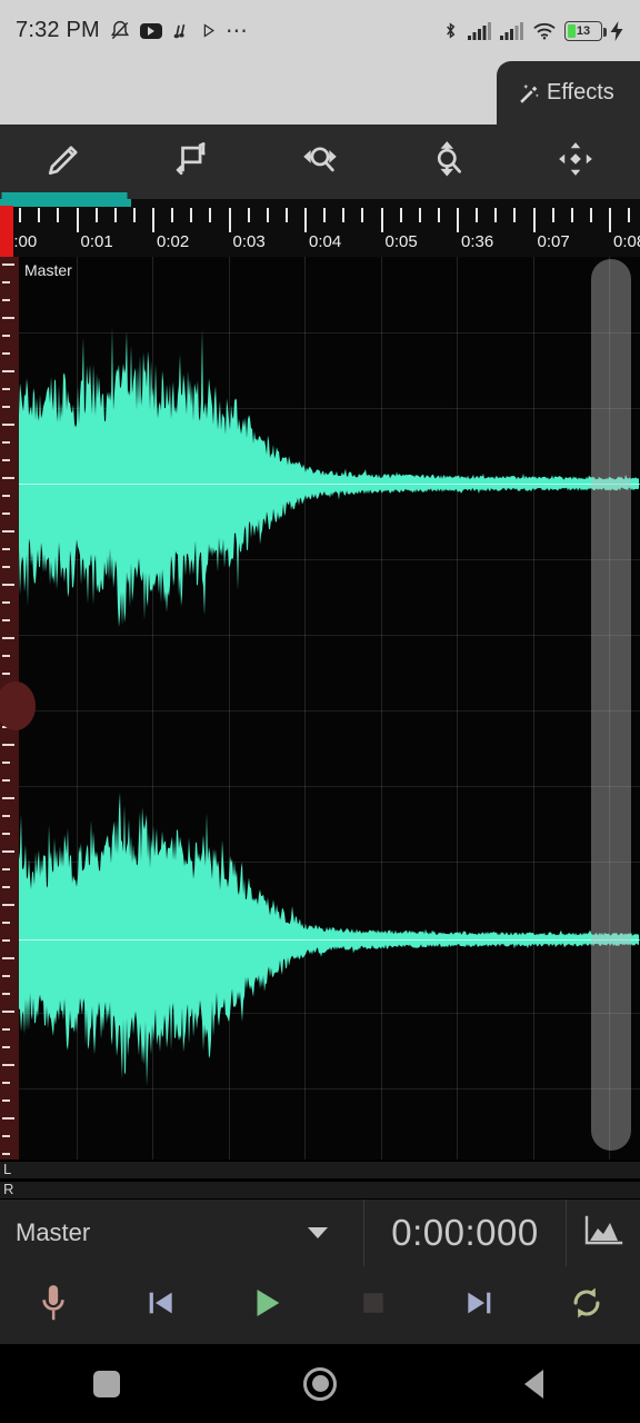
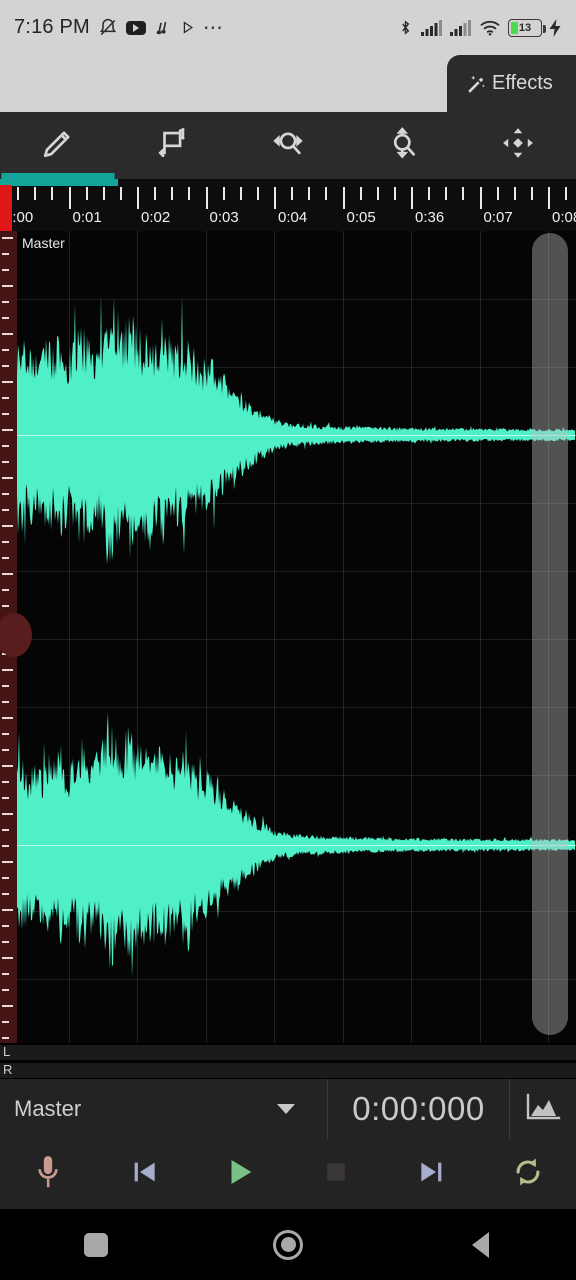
- 7:32 PM
+ 7:16 PM
  ⋯
  13
  Effects
  :00
  0:01
  0:02
  0:03
  0:04
  0:05
  0:36
  0:07
  0:0
  Master
  L
  R
  Master
  0:00:000
